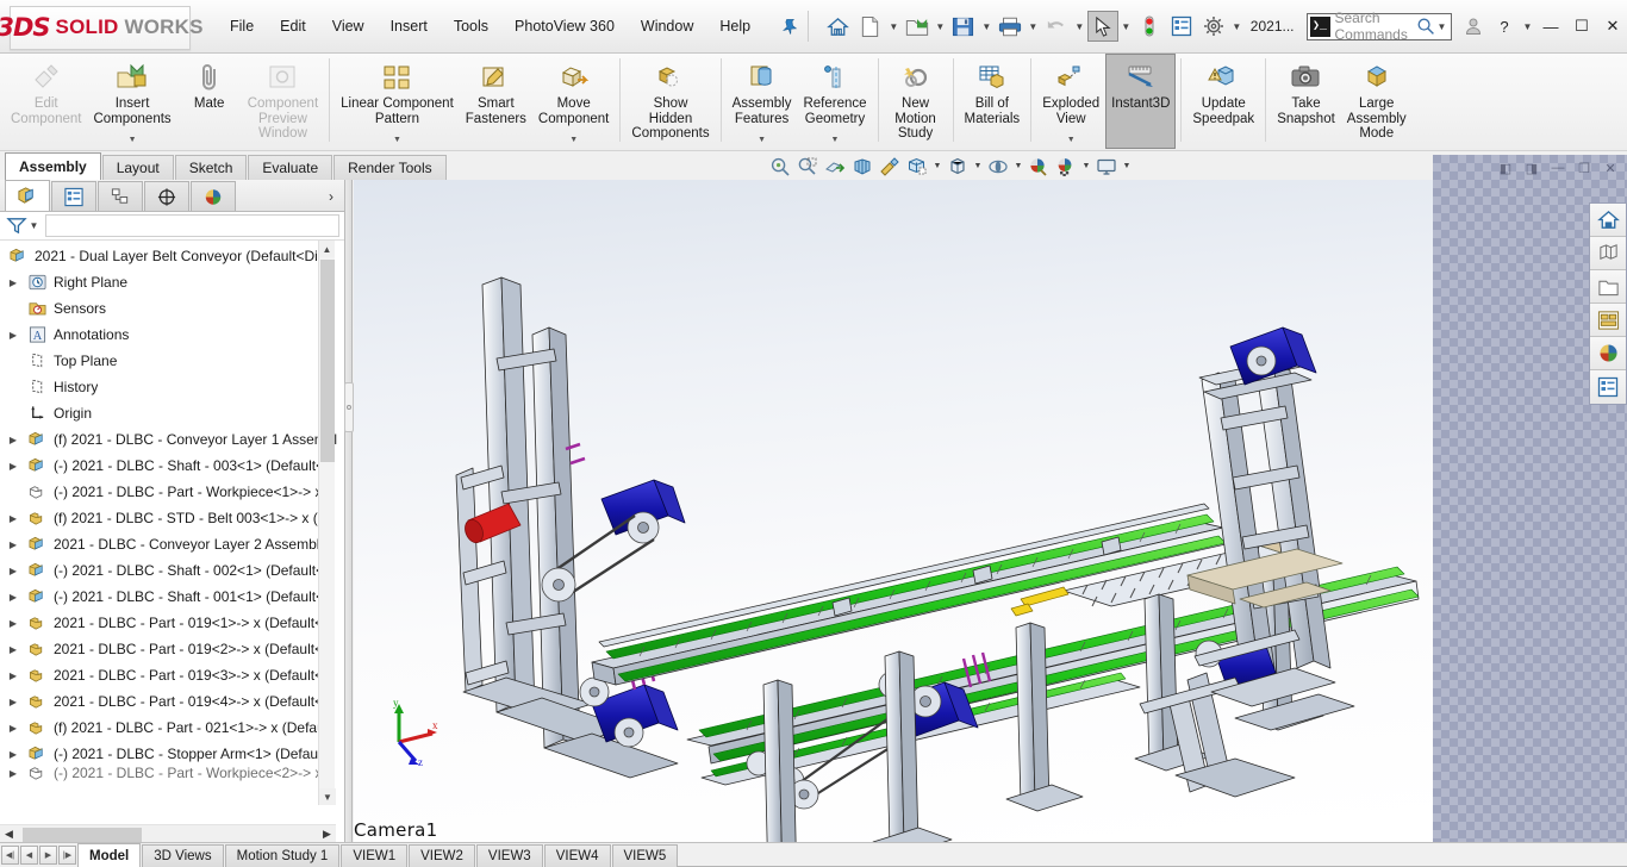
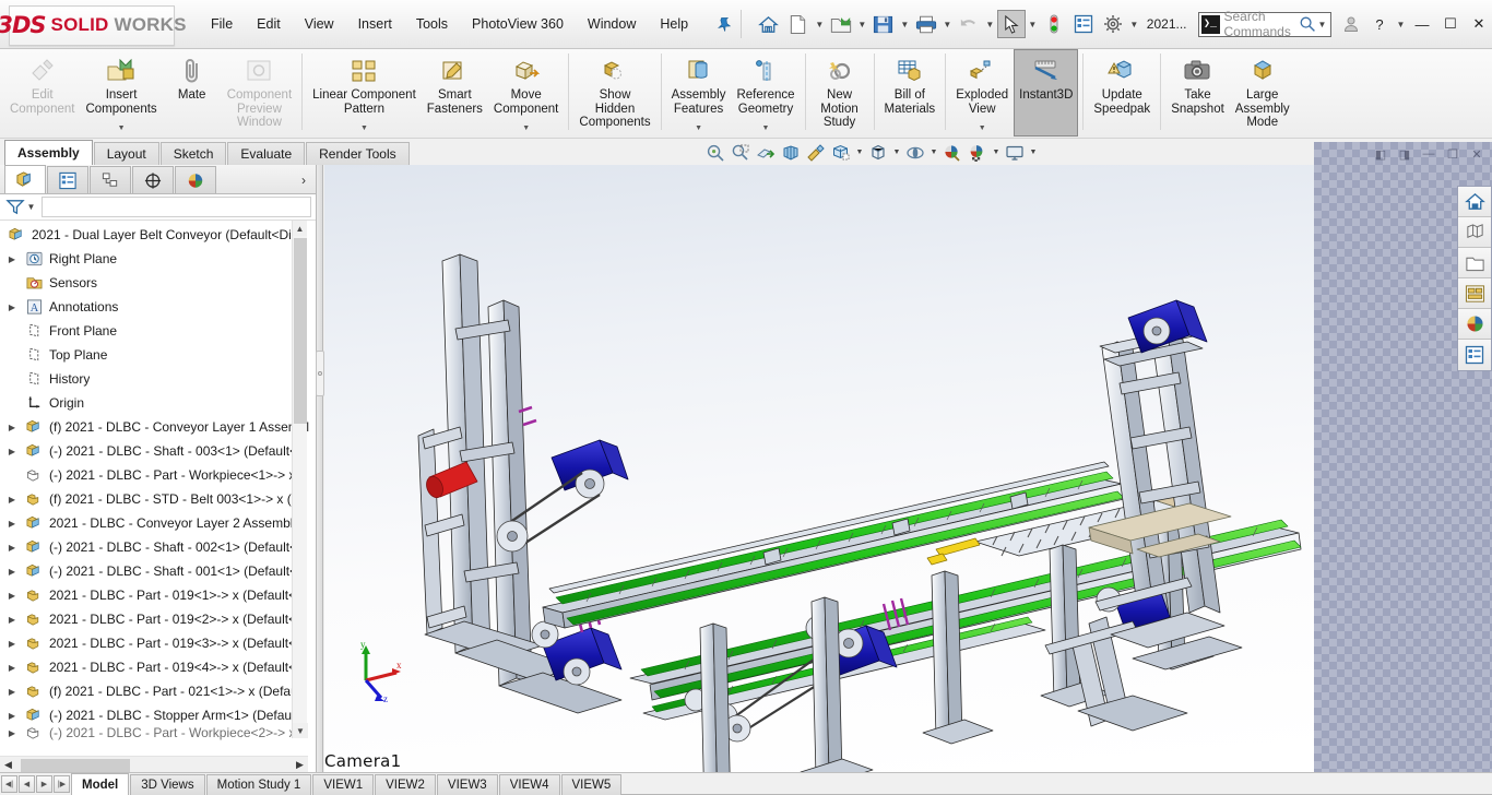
  3DS
  SOLID
  WORKS
  File
  Edit
  View
  Insert
  Tools
  PhotoView 360
  Window
  Help
  ▼
  ▼
  ▼
  ▼
  ▼
  ▼
  ▼
  2021...
  ❯_
  Search Commands
  ▼
  ?
  ▼
  —
  ☐
  ✕
  Edit
  Component
  Insert
  Components
  Mate
  Component
  Preview
  Window
  Linear Component
  Pattern
  Smart
  Fasteners
  Move
  Component
  Show
  Hidden
  Components
  Assembly
  Features
  Reference
  Geometry
  New
  Motion
  Study
  Bill of
  Materials
  Exploded
  View
  Instant3D
  Update
  Speedpak
  Take
  Snapshot
  Large
  Assembly
  Mode
  Assembly
  Layout
  Sketch
  Evaluate
  Render Tools
  ◧
  ◨
  —
  ❐
  ✕
  ›
  ▼
  2021 - Dual Layer Belt Conveyor (Default<Di
  ▶
  Right Plane
  Sensors
  ▶
  A
  Annotations
+ Front Plane
  Top Plane
  History
  Origin
  ▶
  (f) 2021 - DLBC - Conveyor Layer 1 Assel
  ▶
  (-) 2021 - DLBC - Shaft - 003<1> (Default
  (-) 2021 - DLBC - Part - Workpiece<1>->
  ▶
  (f) 2021 - DLBC - STD - Belt 003<1>-> x (
  ▶
  2021 - DLBC - Conveyor Layer 2 Assemb
  ▶
  (-) 2021 - DLBC - Shaft - 002<1> (Default
  ▶
  (-) 2021 - DLBC - Shaft - 001<1> (Default
  ▶
  2021 - DLBC - Part - 019<1>-> x (Default
  ▶
  2021 - DLBC - Part - 019<2>-> x (Default
  ▶
  2021 - DLBC - Part - 019<3>-> x (Default
  ▶
  2021 - DLBC - Part - 019<4>-> x (Default
  ▶
  (f) 2021 - DLBC - Part - 021<1>-> x (Defa
  ▶
  (-) 2021 - DLBC - Stopper Arm<1> (Defau
  ▶
  (-) 2021 - DLBC - Part - Workpiece<2>->
  ▲
  ▼
  ◀
  ▶
  y
  x
  z
  Camera1
  Model
  3D Views
  Motion Study 1
  VIEW1
  VIEW2
  VIEW3
  VIEW4
  VIEW5
